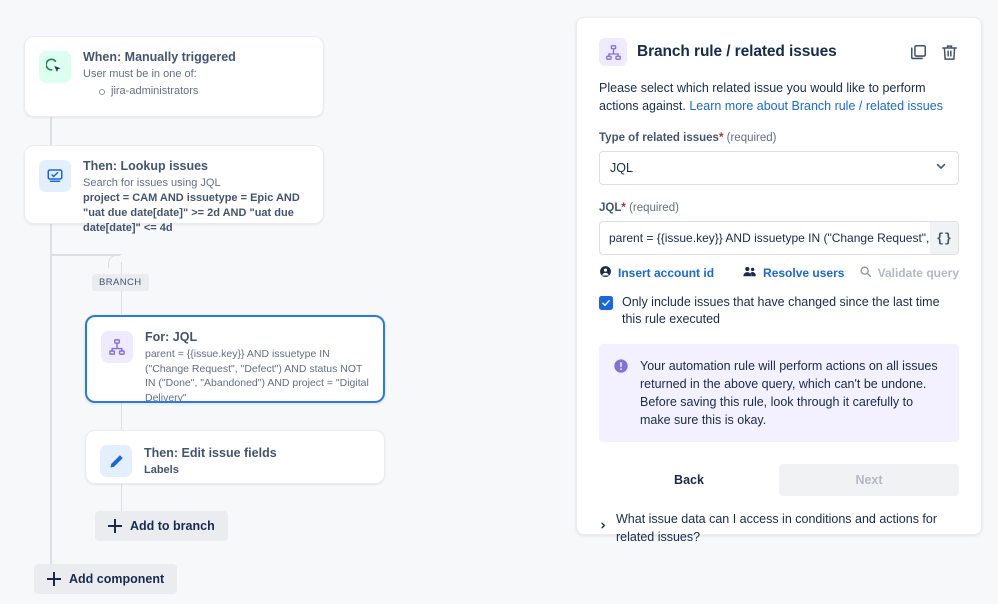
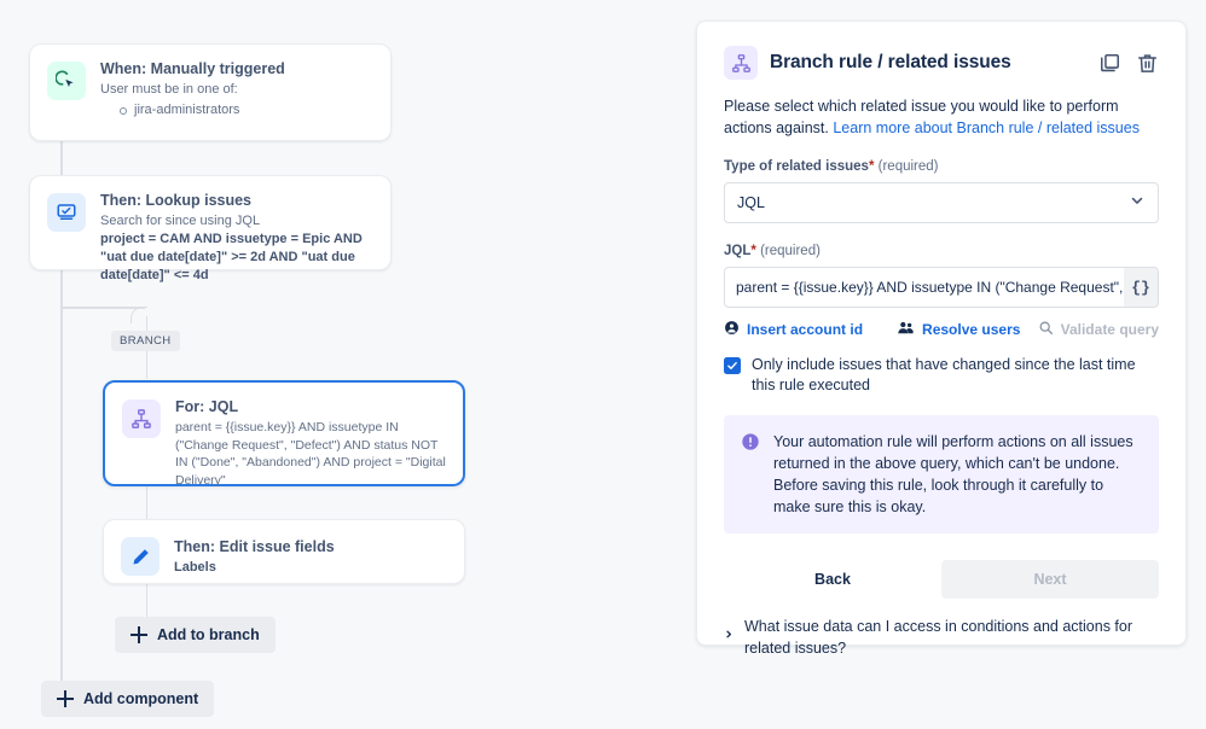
  BRANCH
  When: Manually triggered
  User must be in one of:
  jira-administrators
  Then: Lookup issues
- Search for issues using JQL
+ Search for since using JQL
  project = CAM AND issuetype = Epic AND "uat due date[date]" >= 2d AND "uat due date[date]" <= 4d
  For: JQL
  parent = {{issue.key}} AND issuetype IN ("Change Request", "Defect") AND status NOT IN ("Done", "Abandoned") AND project = "Digital Delivery"
  Then: Edit issue fields
  Labels
  Add to branch
  Add component
  Branch rule / related issues
  Please select which related issue you would like to perform actions against. Learn more about Branch rule / related issues
  Type of related issues* (required)
  JQL
  JQL* (required)
  parent = {{issue.key}} AND issuetype IN ("Change Request",
  {}
  Insert account id
  Resolve users
  Validate query
  Only include issues that have changed since the last time this rule executed
  Your automation rule will perform actions on all issues returned in the above query, which can't be undone. Before saving this rule, look through it carefully to make sure this is okay.
  Back
  Next
  What issue data can I access in conditions and actions for related issues?
